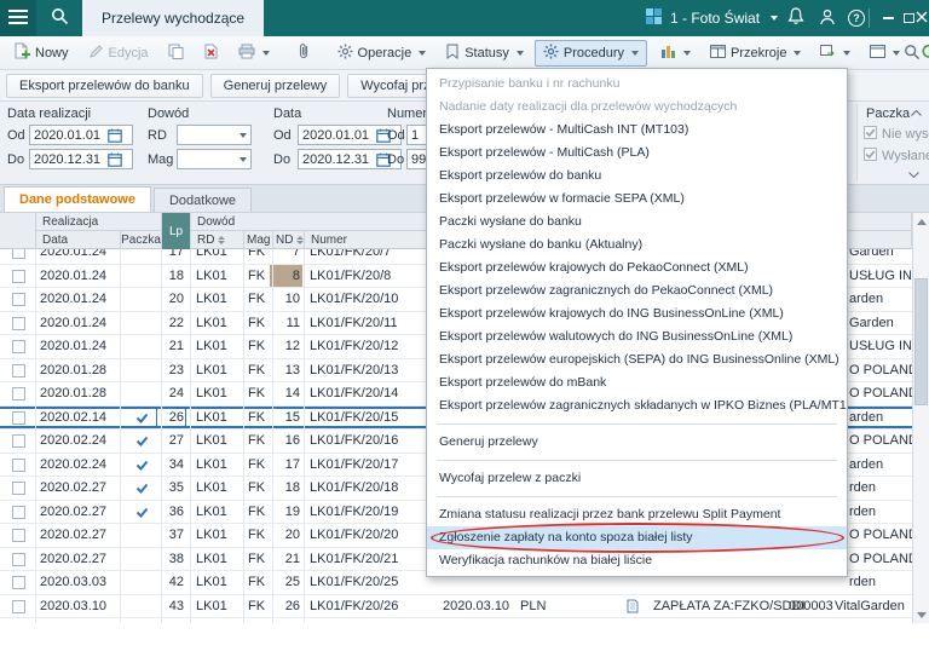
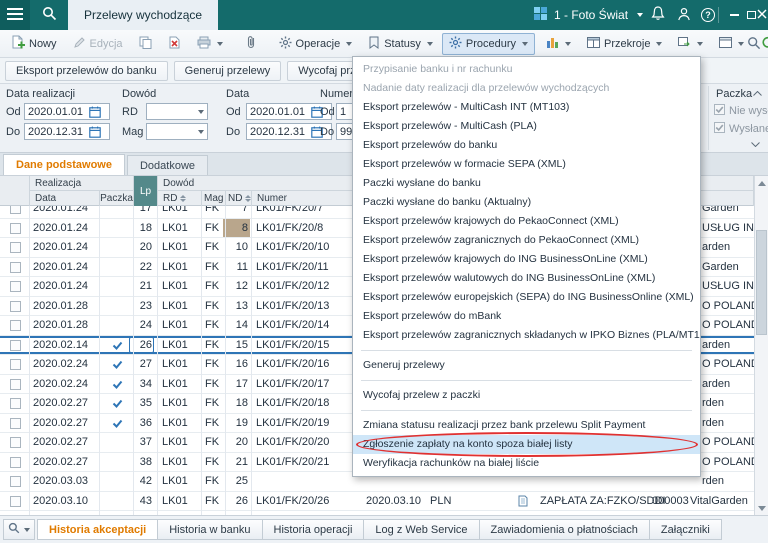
  Przelewy wychodzące
  1 - Foto Świat
  Nowy
  Edycja
  Operacje
  Statusy
  Procedury
  Przekroje
  Eksport przelewów do banku
  Generuj przelewy
  Data realizacji
  Od
  2020.01.01
  Do
  2020.12.31
  Dowód
  RD
  Mag
  Data
  Od
  2020.01.01
  Do
  2020.12.31
  Nume
  Od
  1
  Do
  Paczka
  Nie wys
  Wysłan
  Dane podstawowe
  Dodatkowe
  Realizacja
  Data
  Paczka
  Lp
  Dowód
  RD
  Mag
  ND
  Numer
  2020.01.24
  17
  LK01
  FK
  7
  LK01/FK/20/7
  Garden
  2020.01.24
  18
  LK01
  FK
  8
  LK01/FK/20/8
  USŁUG IN
  2020.01.24
  20
  LK01
  FK
  10
  LK01/FK/20/10
  arden
  2020.01.24
  22
  LK01
  FK
  11
  LK01/FK/20/11
  Garden
  2020.01.24
  21
  LK01
  FK
  12
  LK01/FK/20/12
  USŁUG IN
  2020.01.28
  23
  LK01
  FK
  13
  LK01/FK/20/13
  O POLAN
  2020.01.28
  24
  LK01
  FK
  14
  LK01/FK/20/14
  O POLAN
  2020.02.14
  26
  LK01
  FK
  15
  LK01/FK/20/15
  arden
  2020.02.24
  27
  LK01
  FK
  16
  LK01/FK/20/16
  O POLAN
  2020.02.24
  34
  LK01
  FK
  17
  LK01/FK/20/17
  arden
  2020.02.27
  35
  LK01
  FK
  18
  LK01/FK/20/18
  rden
  2020.02.27
  36
  LK01
  FK
  19
  LK01/FK/20/19
  rden
  2020.02.27
  37
  LK01
  FK
  20
  LK01/FK/20/20
  O POLAN
  2020.02.27
  38
  LK01
  FK
  21
  LK01/FK/20/21
  O POLAN
  2020.03.03
  42
  LK01
  FK
  25
- LK01/FK/20/25
  rden
  2020.03.10
  43
  LK01
  FK
  26
  LK01/FK/20/26
  2020.03.10
  PLN
  ZAPŁATA ZA:FZKO/SD
  000003
  VitalGarden
+ Historia akceptacji
+ Historia w banku
+ Historia operacji
+ Log z Web Service
+ Zawiadomienia o płatnościach
+ Załączniki
  Przypisanie banku i nr rachunku
  Nadanie daty realizacji dla przelewów wychodzących
  Eksport przelewów - MultiCash INT (MT103)
  Eksport przelewów - MultiCash (PLA)
  Eksport przelewów do banku
  Eksport przelewów w formacie SEPA (XML)
  Paczki wysłane do banku
  Paczki wysłane do banku (Aktualny)
  Eksport przelewów krajowych do PekaoConnect (XML)
  Eksport przelewów zagranicznych do PekaoConnect (XML)
  Eksport przelewów krajowych do ING BusinessOnLine (XML)
  Eksport przelewów walutowych do ING BusinessOnLine (XML)
  Eksport przelewów europejskich (SEPA) do ING BusinessOnline (XML)
  Eksport przelewów do mBank
  Eksport przelewów zagranicznych składanych w IPKO Biznes (PLA/MT1
  Generuj przelewy
  Wycofaj przelew z paczki
  Zmiana statusu realizacji przez bank przelewu Split Payment
  Zgłoszenie zapłaty na konto spoza białej listy
  Weryfikacja rachunków na białej liście
